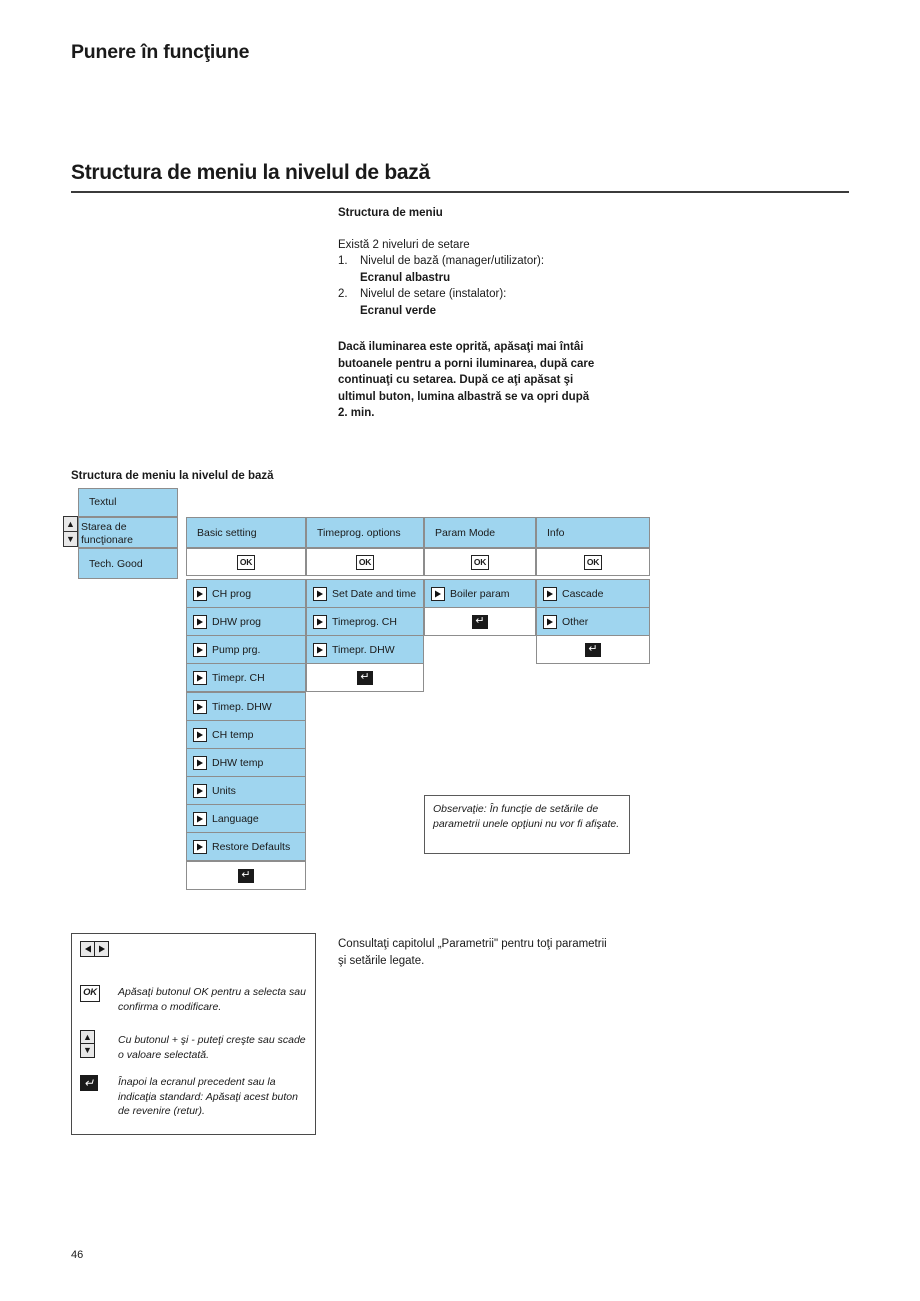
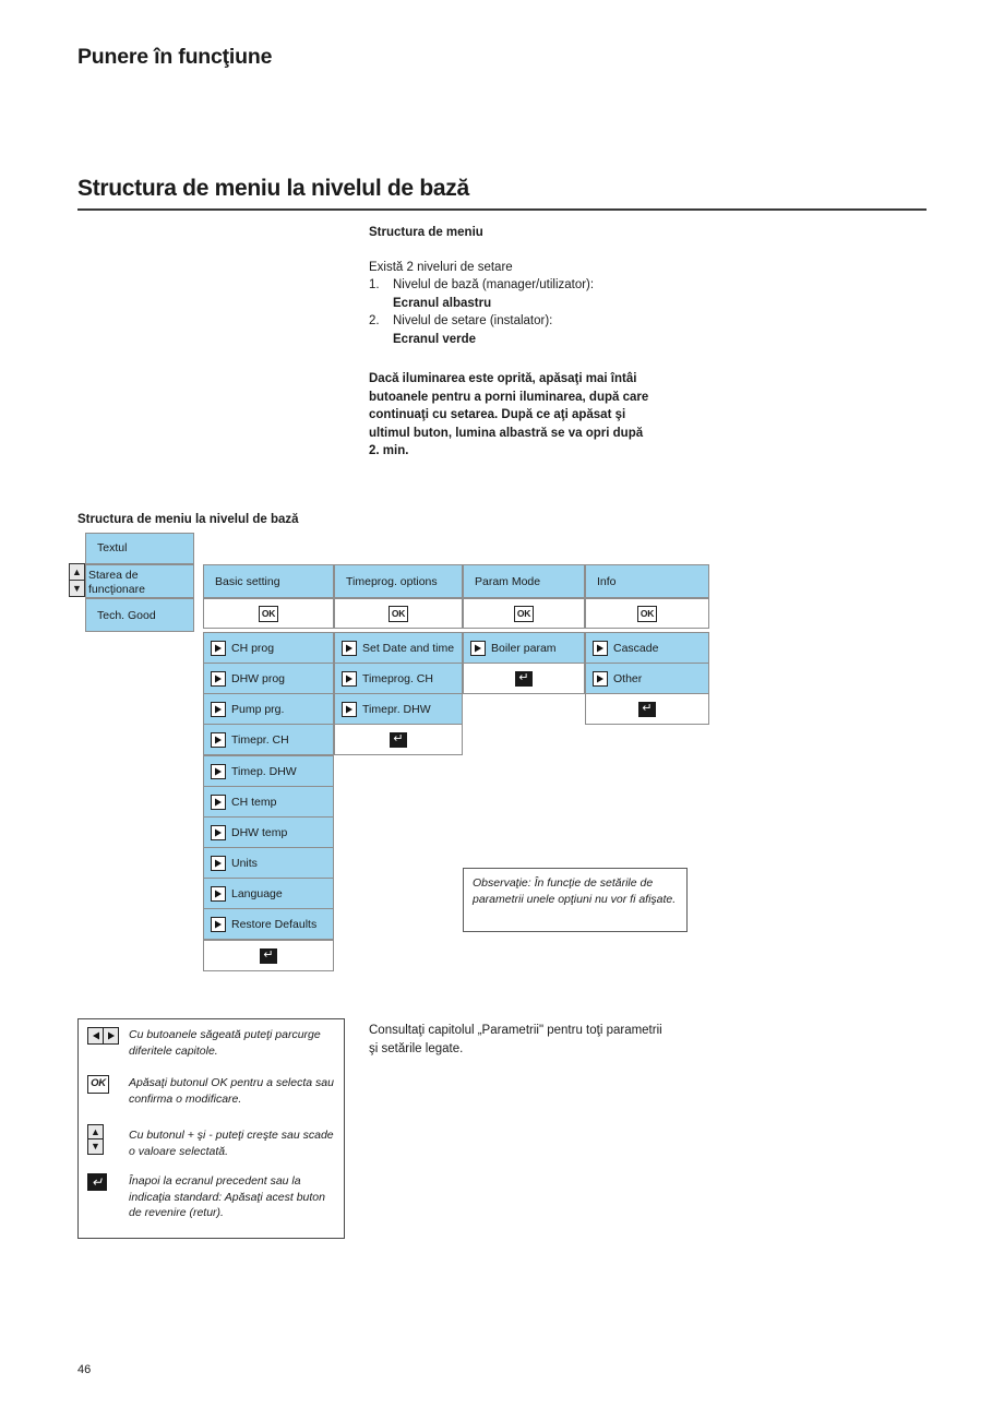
  Punere în funcţiune
  Structura de meniu la nivelul de bază
  Structura de meniu
  Există 2 niveluri de setare
  1.
  Nivelul de bază (manager/utilizator):
  Ecranul albastru
  2.
  Nivelul de setare (instalator):
  Ecranul verde
  Dacă iluminarea este oprită, apăsaţi mai întâi butoanele pentru a porni iluminarea, după care continuaţi cu setarea. După ce aţi apăsat şi ultimul buton, lumina albastră se va opri după 2. min.
  Structura de meniu la nivelul de bază
  Textul
  Starea de funcţionare
  Tech. Good
  ▲
  ▼
  Basic setting
  OK
  CH prog
  DHW prog
  Pump prg.
  Timepr. CH
  Timep. DHW
  CH temp
  DHW temp
  Units
  Language
  Restore Defaults
  ↵
  Timeprog. options
  OK
  Set Date and time
  Timeprog. CH
  Timepr. DHW
  ↵
  Param Mode
  OK
  Boiler param
  ↵
  Info
  OK
  Cascade
  Other
  ↵
  Observaţie: În funcţie de setările de parametrii unele opţiuni nu vor fi afişate.
+ Cu butoanele săgeată puteţi parcurge diferitele capitole.
  OK
  Apăsaţi butonul OK pentru a selecta sau confirma o modificare.
  ▲
  ▼
  Cu butonul + şi - puteţi creşte sau scade o valoare selectată.
  ↵
  Înapoi la ecranul precedent sau la indicaţia standard: Apăsaţi acest buton de revenire (retur).
  Consultaţi capitolul „Parametrii" pentru toţi parametrii şi setările legate.
  46
